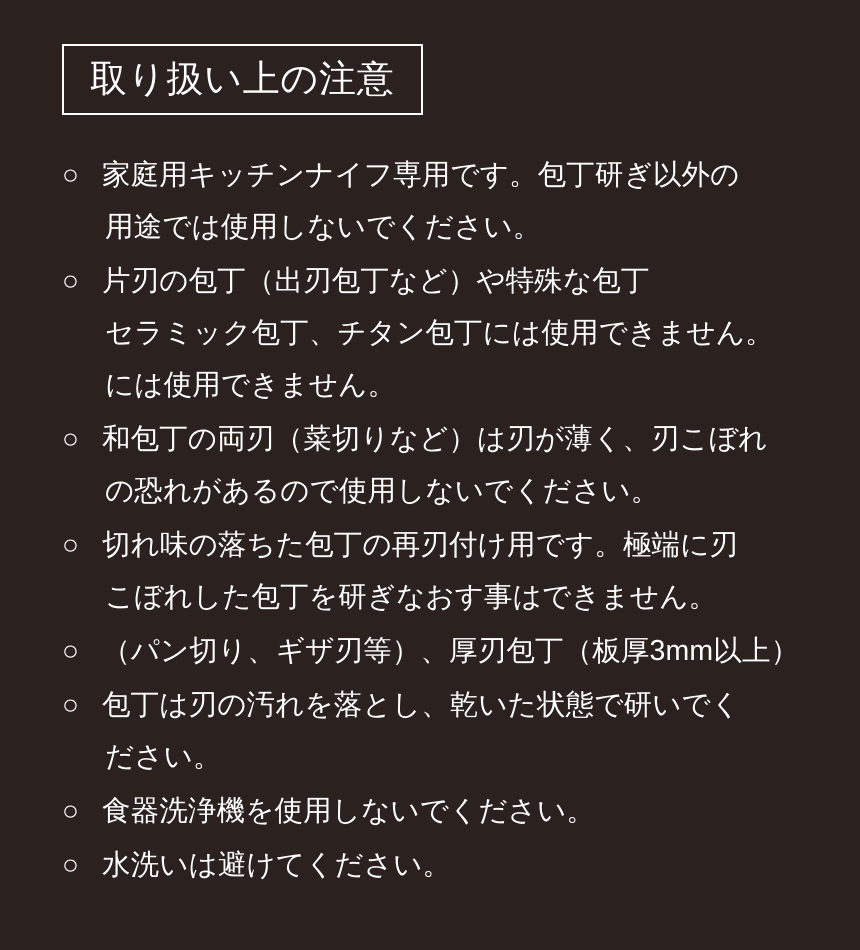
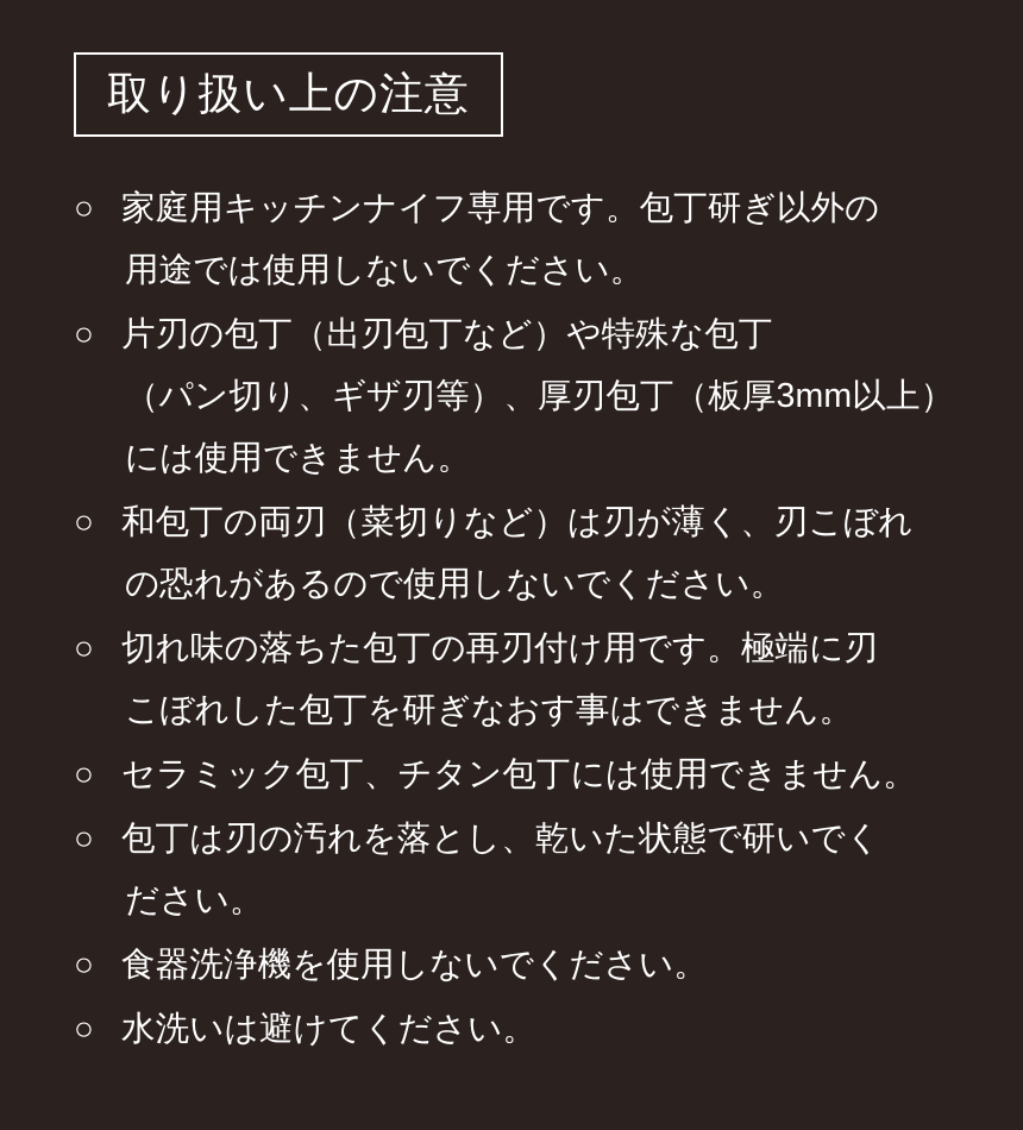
  取り扱い上の注意
  ○
  家庭用キッチンナイフ専用です。包丁研ぎ以外の
  用途では使用しないでください。
  ○
  片刃の包丁（出刃包丁など）や特殊な包丁
- セラミック包丁、チタン包丁には使用できません。
+ （パン切り、ギザ刃等）、厚刃包丁（板厚3mm以上）
  には使用できません。
  ○
  和包丁の両刃（菜切りなど）は刃が薄く、刃こぼれ
  の恐れがあるので使用しないでください。
  ○
  切れ味の落ちた包丁の再刃付け用です。極端に刃
  こぼれした包丁を研ぎなおす事はできません。
  ○
- （パン切り、ギザ刃等）、厚刃包丁（板厚3mm以上）
+ セラミック包丁、チタン包丁には使用できません。
  ○
  包丁は刃の汚れを落とし、乾いた状態で研いでく
  ださい。
  ○
  食器洗浄機を使用しないでください。
  ○
  水洗いは避けてください。
